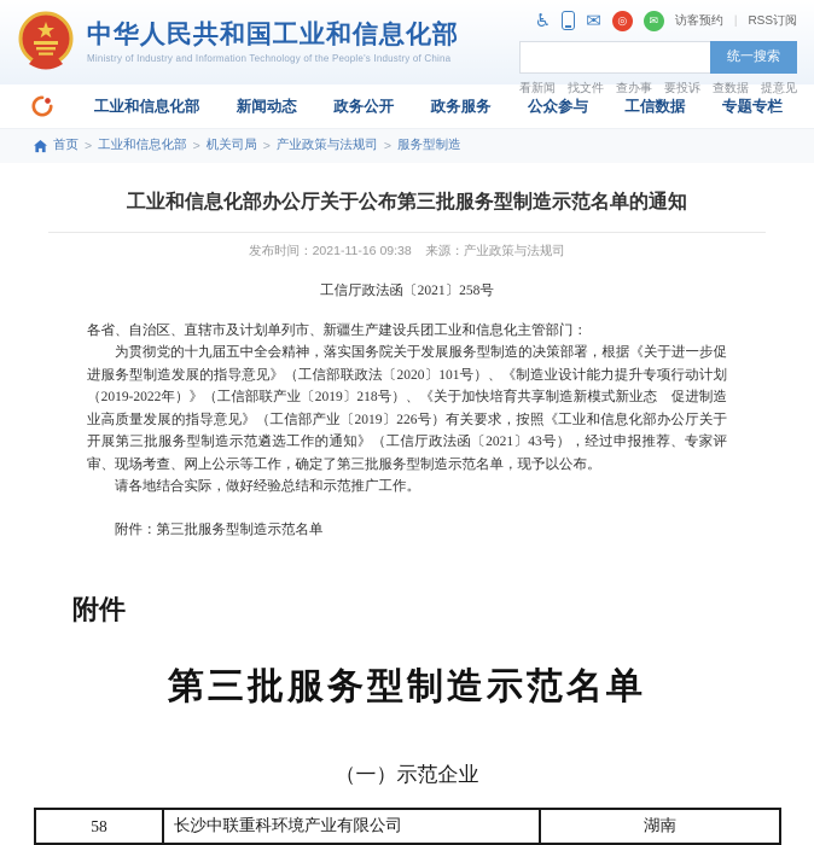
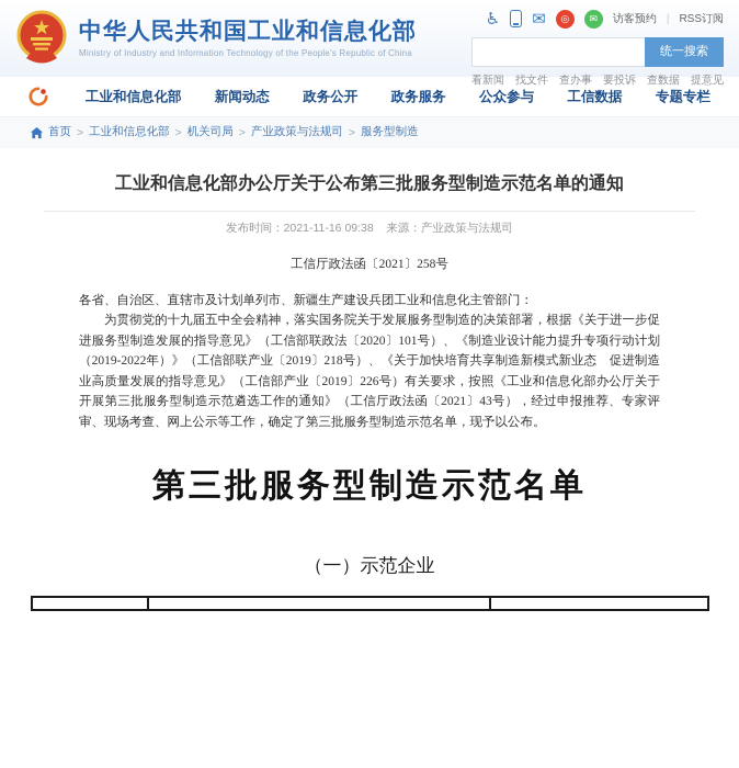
  中华人民共和国工业和信息化部
- Ministry of Industry and Information Technology of the People's Industry of China
+ Ministry of Industry and Information Technology of the People's Republic of China
  ♿
  ✉
  ◎
  ✉
  访客预约
  |
  RSS订阅
  统一搜索
  看新闻
  找文件
  查办事
  要投诉
  查数据
  提意见
  工业和信息化部
  新闻动态
  政务公开
  政务服务
  公众参与
  工信数据
  专题专栏
  首页
  >
  工业和信息化部
  >
  机关司局
  >
  产业政策与法规司
  >
  服务型制造
  工业和信息化部办公厅关于公布第三批服务型制造示范名单的通知
  发布时间：2021-11-16 09:38 来源：产业政策与法规司
  工信厅政法函〔2021〕258号
  各省、自治区、直辖市及计划单列市、新疆生产建设兵团工业和信息化主管部门：
  为贯彻党的十九届五中全会精神，落实国务院关于发展服务型制造的决策部署，根据《关于进一步促进服务型制造发展的指导意见》（工信部联政法〔2020〕101号）、《制造业设计能力提升专项行动计划（2019-2022年）》（工信部联产业〔2019〕218号）、《关于加快培育共享制造新模式新业态 促进制造业高质量发展的指导意见》（工信部产业〔2019〕226号）有关要求，按照《工业和信息化部办公厅关于开展第三批服务型制造示范遴选工作的通知》（工信厅政法函〔2021〕43号），经过申报推荐、专家评审、现场考查、网上公示等工作，确定了第三批服务型制造示范名单，现予以公布。
- 请各地结合实际，做好经验总结和示范推广工作。
- 附件：第三批服务型制造示范名单
- 附件
  第三批服务型制造示范名单
  （一）示范企业
- 58	长沙中联重科环境产业有限公司	湖南
